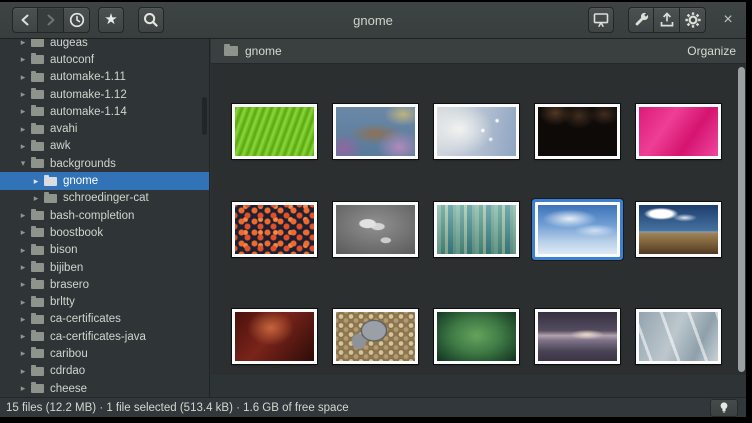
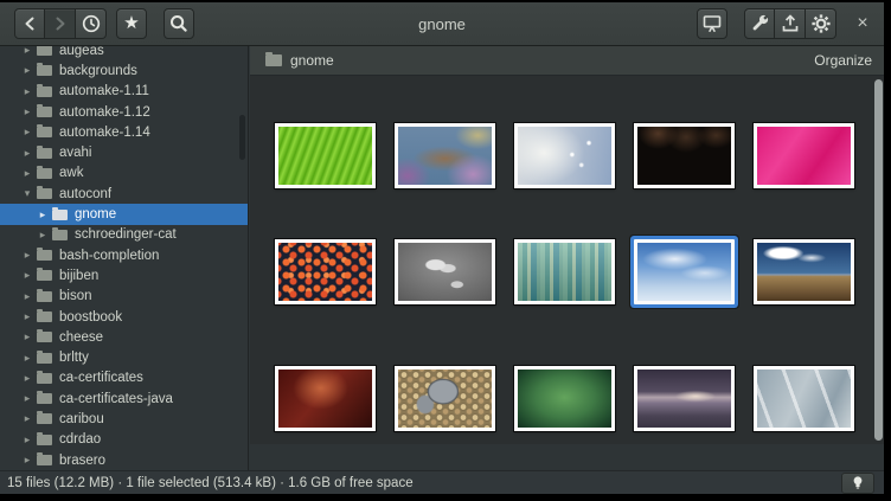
  gnome
  ★
  ×
  ▸
  augeas
  ▸
- autoconf
+ backgrounds
  ▸
  automake-1.11
  ▸
  automake-1.12
  ▸
  automake-1.14
  ▸
  avahi
  ▸
  awk
  ▾
- backgrounds
+ autoconf
  ▸
  gnome
  ▸
  schroedinger-cat
  ▸
  bash-completion
  ▸
- boostbook
+ bijiben
  ▸
  bison
  ▸
- bijiben
+ boostbook
  ▸
- brasero
+ cheese
  ▸
  brltty
  ▸
  ca-certificates
  ▸
  ca-certificates-java
  ▸
  caribou
  ▸
  cdrdao
  ▸
- cheese
+ brasero
  gnome
  Organize
  15 files (12.2 MB) · 1 file selected (513.4 kB) · 1.6 GB of free space
